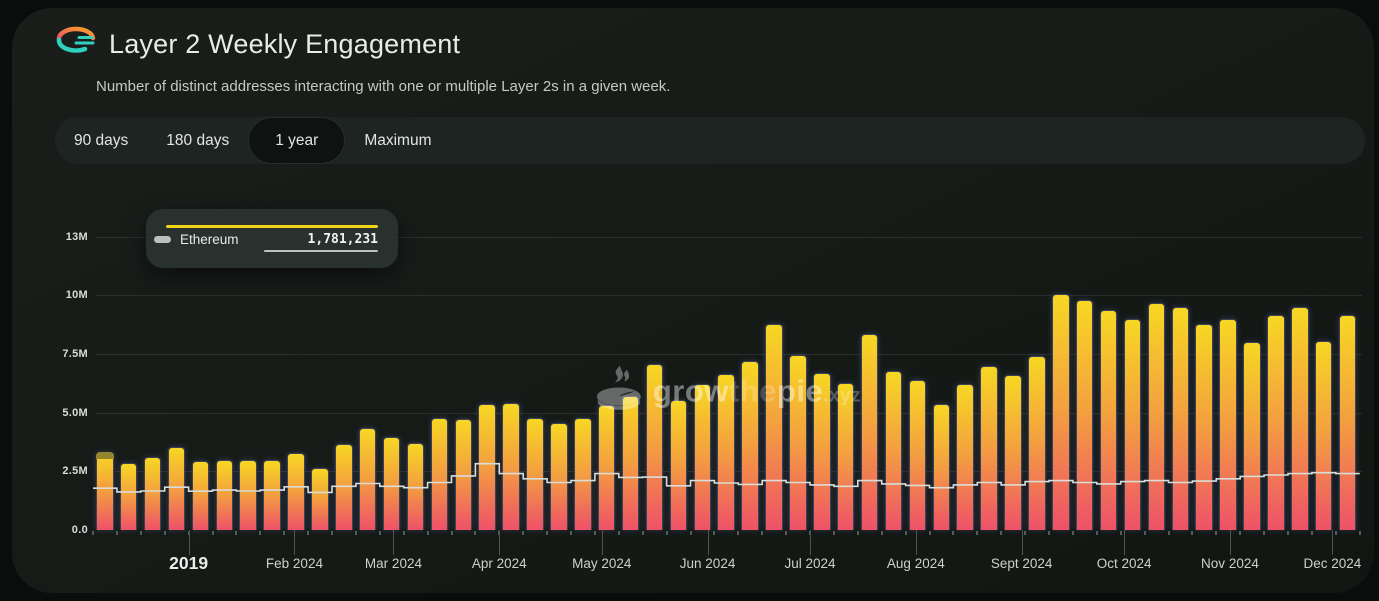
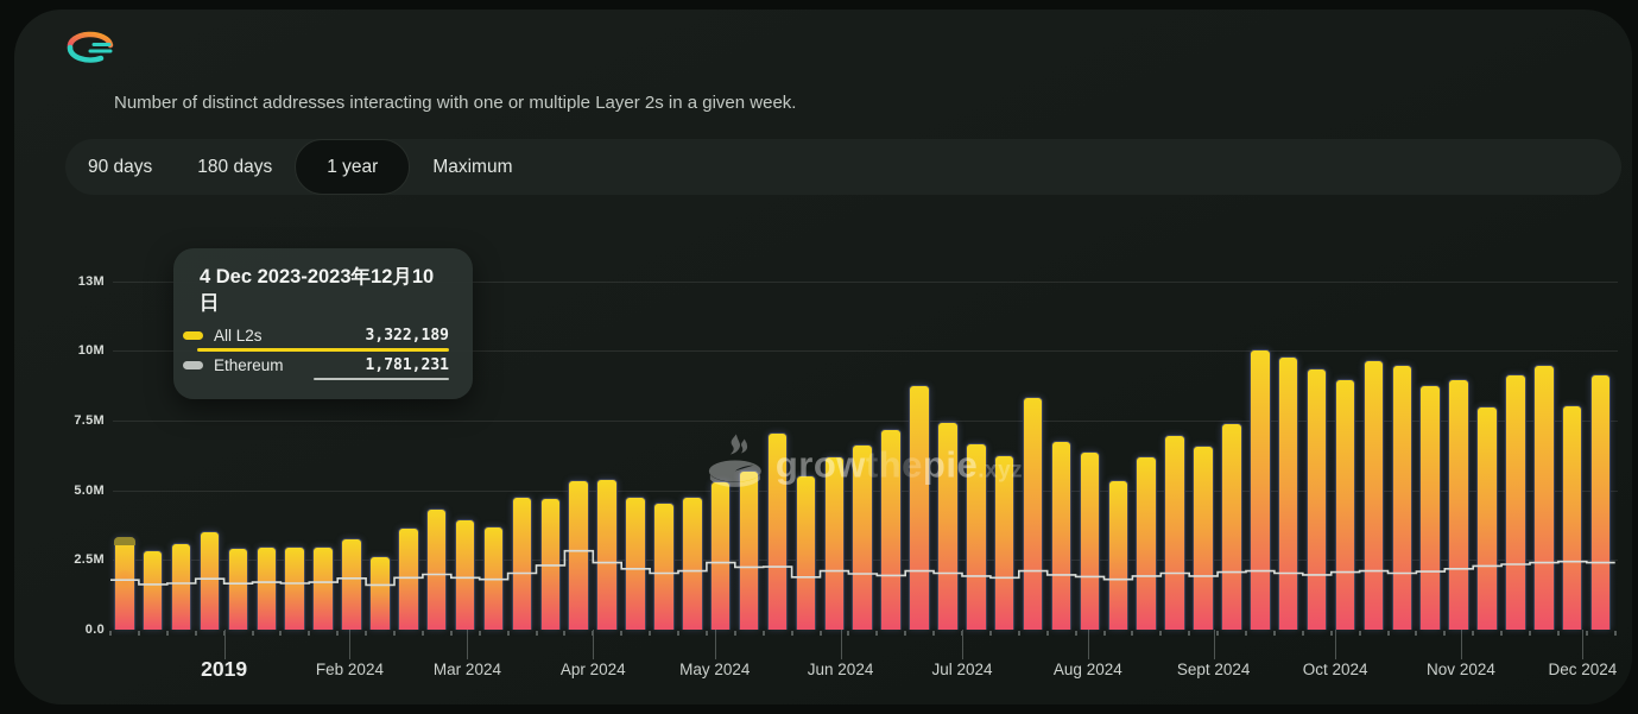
- Layer 2 Weekly Engagement
  Number of distinct addresses interacting with one or multiple Layer 2s in a given week.
  90 days
  180 days
  1 year
  Maximum
  0.0
  2.5M
  5.0M
  7.5M
  10M
  13M
  2019
  Feb 2024
  Mar 2024
  Apr 2024
  May 2024
  Jun 2024
  Jul 2024
  Aug 2024
  Sept 2024
  Oct 2024
  Nov 2024
  Dec 2024
  grow
  the
  pie
  .xyz
+ 4 Dec 2023-2023年12月10日
+ All L2s
+ 3,322,189
  Ethereum
  1,781,231
